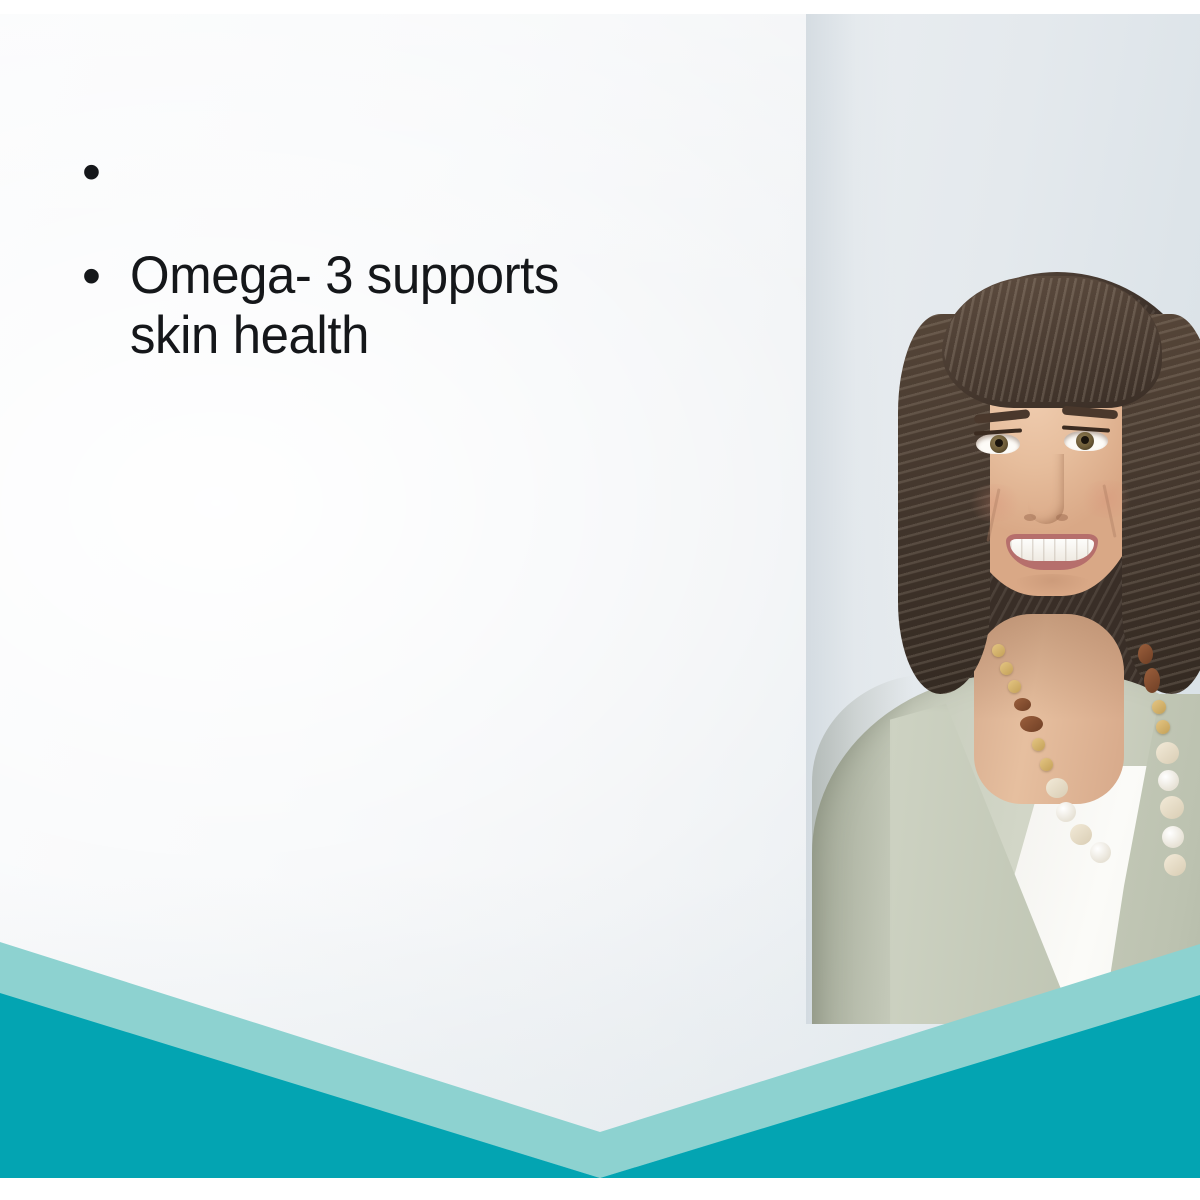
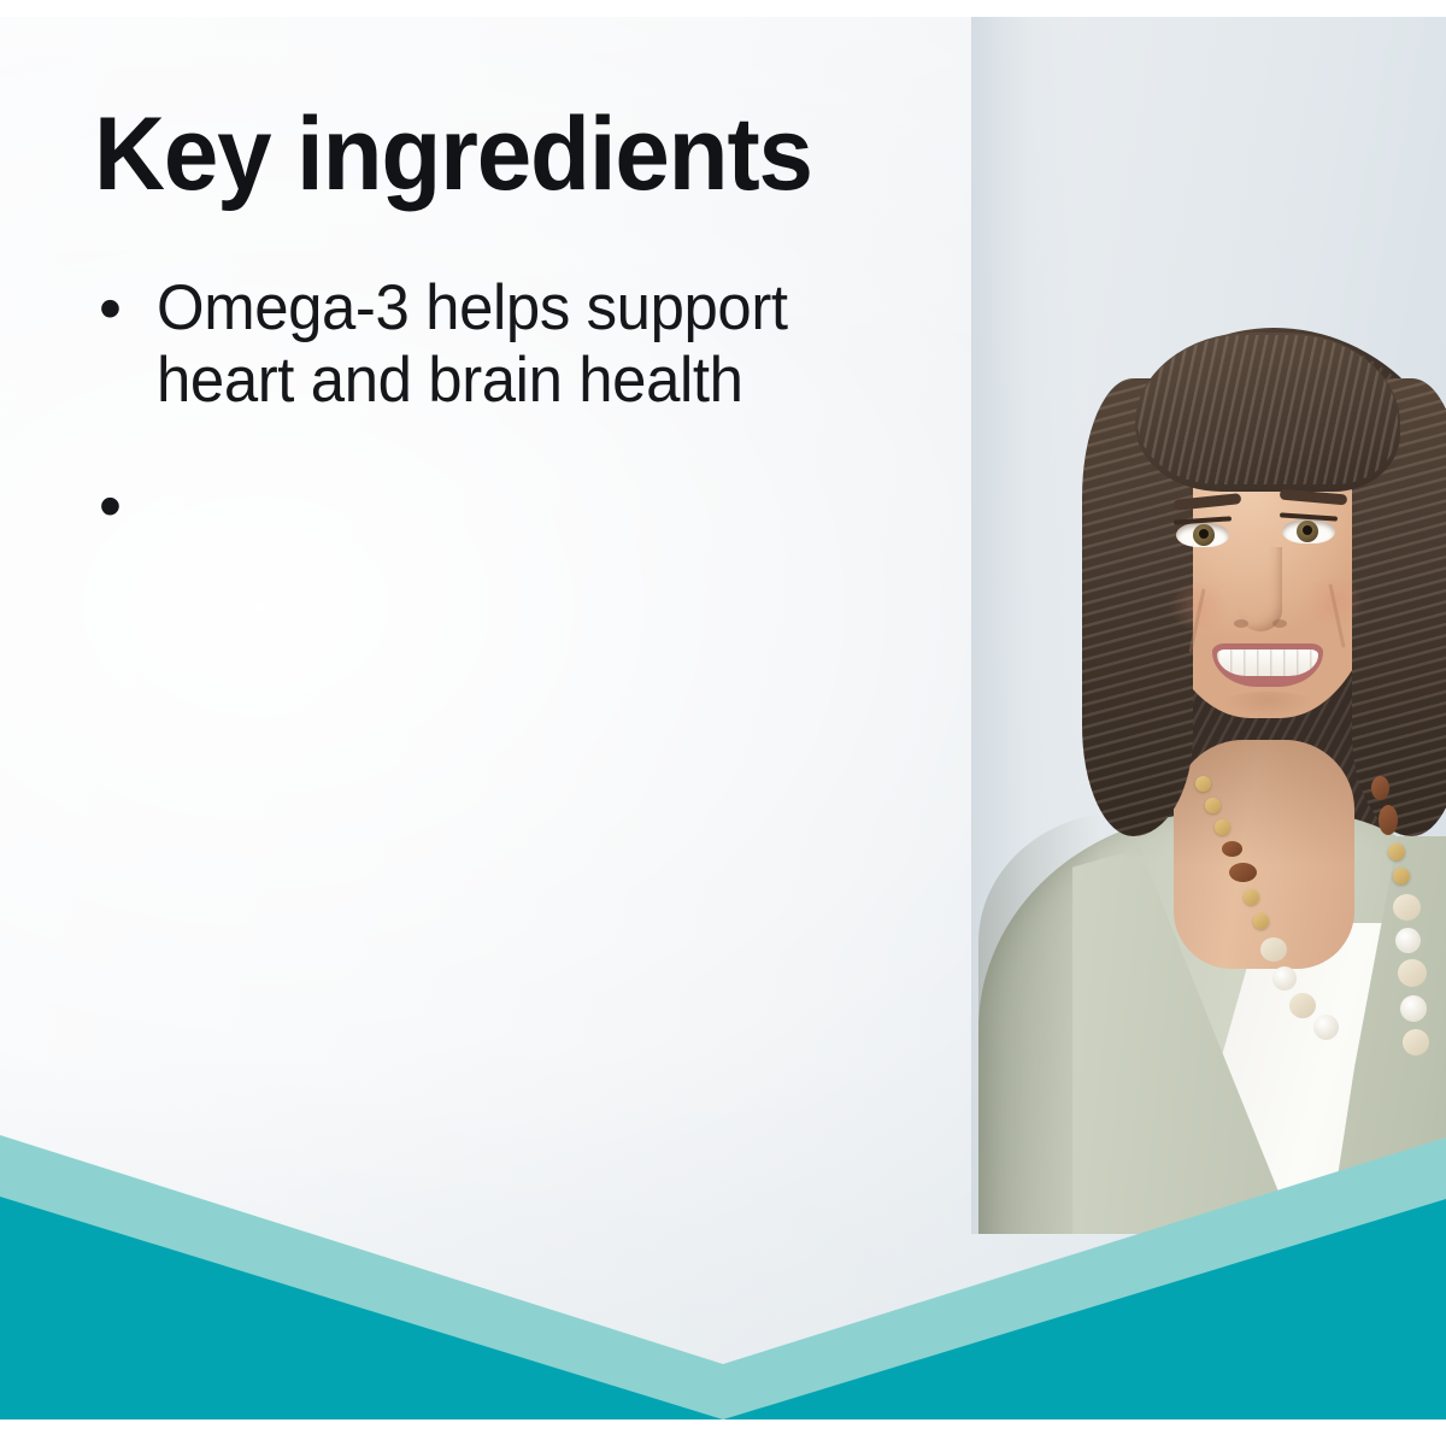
+ Key ingredients
  •
+ Omega-3 helps support
+ heart and brain health
  •
- Omega- 3 supports
- skin health
